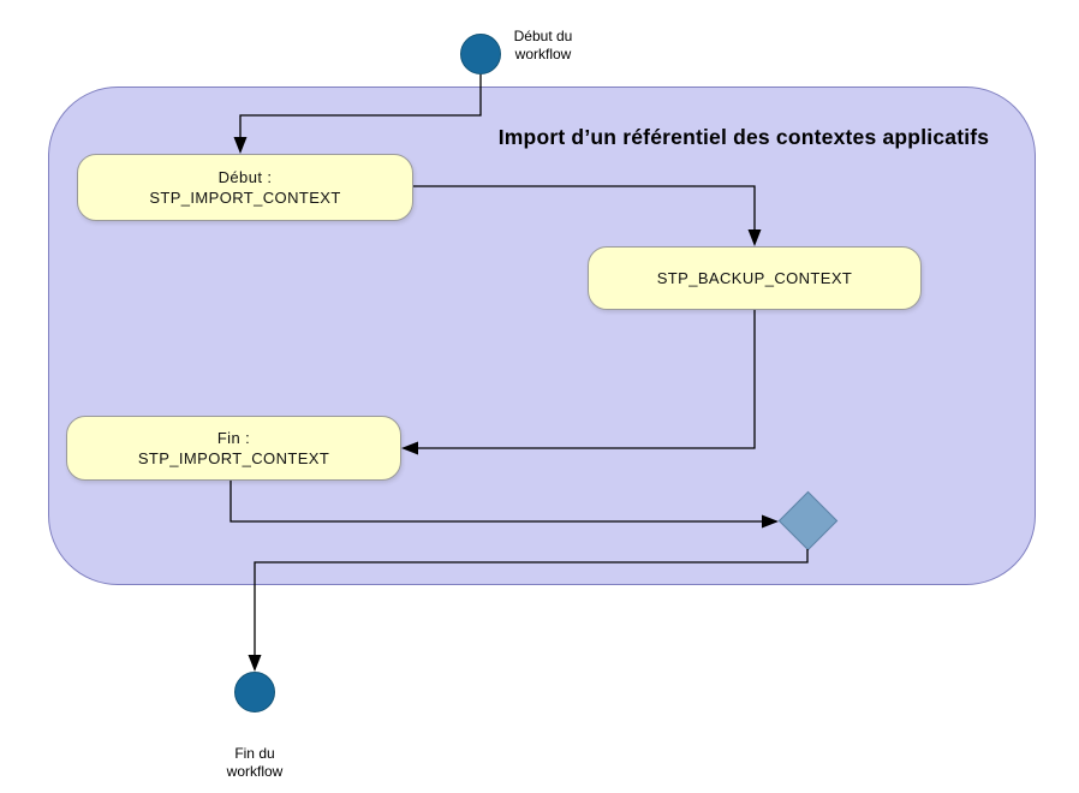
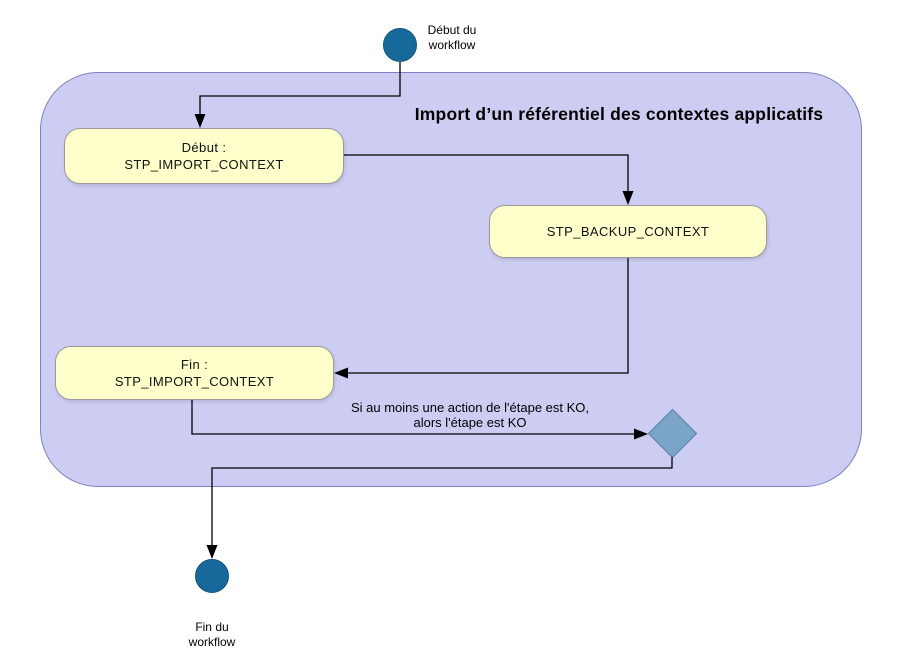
  Import d’un référentiel des contextes applicatifs
  Début du
  workflow
  Début :
  STP_IMPORT_CONTEXT
  STP_BACKUP_CONTEXT
  Fin :
  STP_IMPORT_CONTEXT
+ Si au moins une action de l'étape est KO,
+ alors l'étape est KO
  Fin du
  workflow
